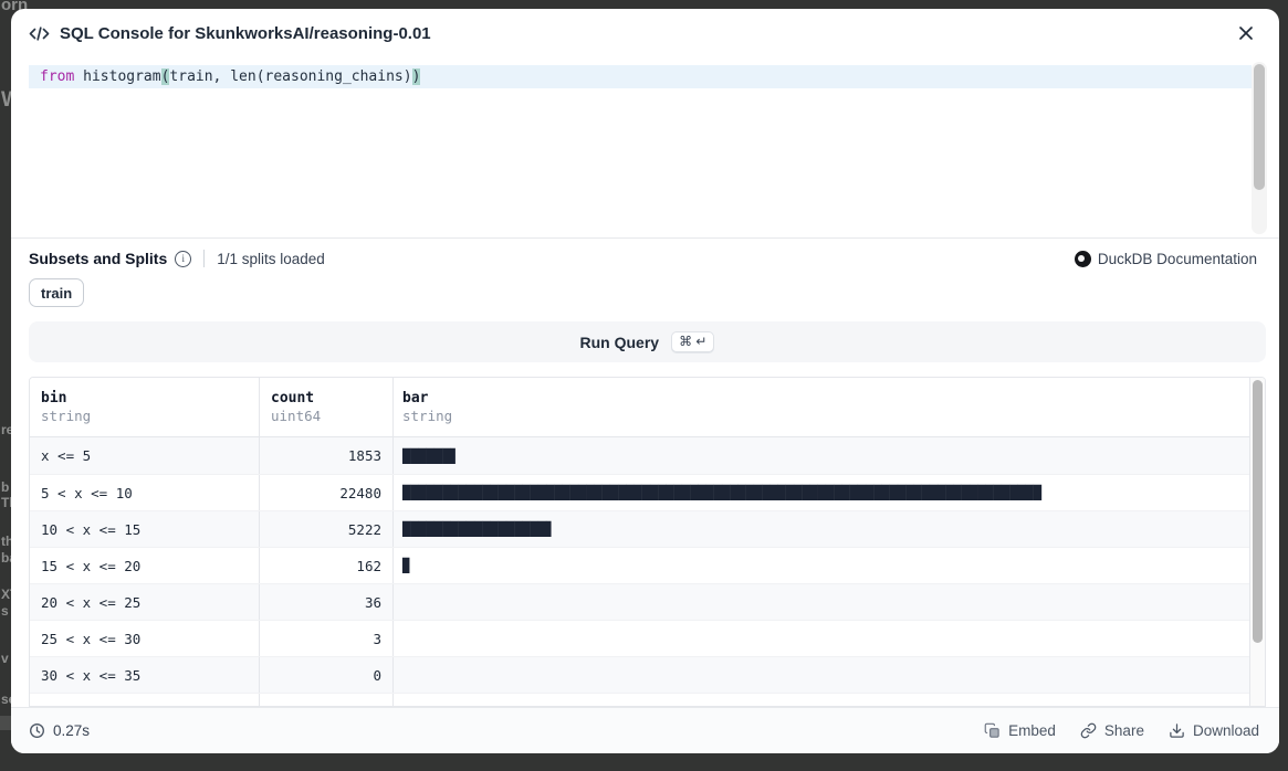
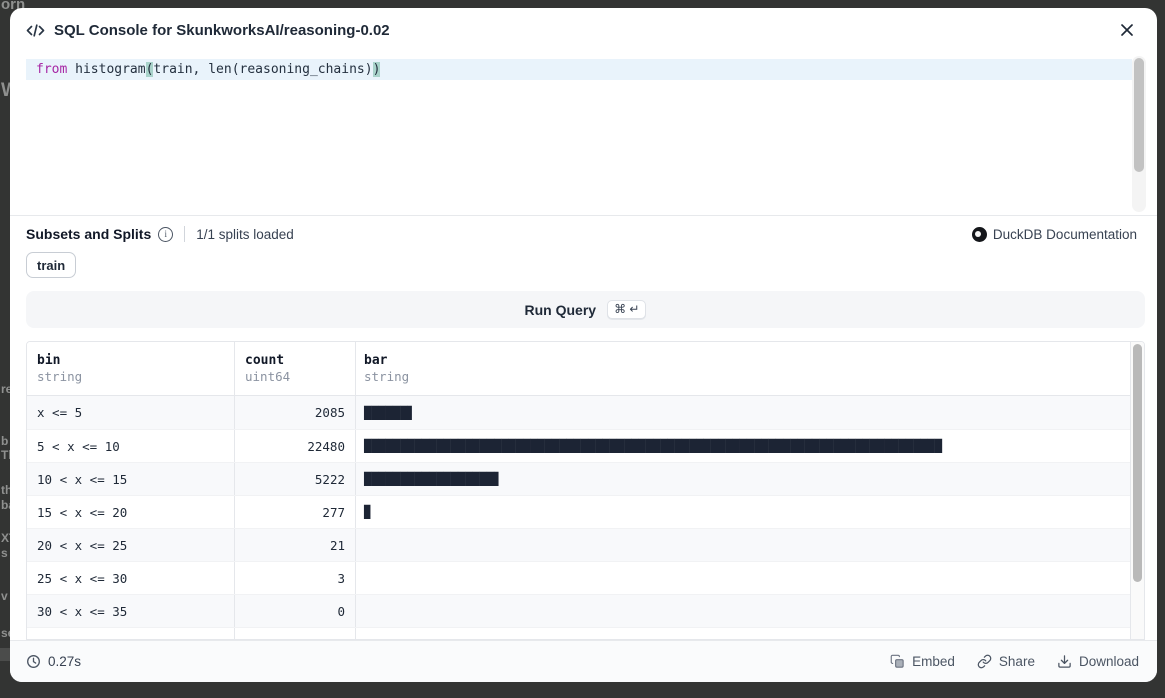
  orn
  re
  b
  s
  v
- SQL Console for SkunkworksAI/reasoning-0.01
+ SQL Console for SkunkworksAI/reasoning-0.02
  from
  histogram
  (
  train, len(reasoning_chains)
  )
  Subsets and Splits
  i
  1/1 splits loaded
  DuckDB Documentation
  train
  Run Query
  ⌘ ↵
  bin
  string
  count
  uint64
  bar
  string
  x <= 5
- 1853
+ 2085
  ██████▋
  5 < x <= 10
  22480
  ████████████████████████████████████████████████████████████████████████████████
  10 < x <= 15
  5222
  ██████████████████▋
  15 < x <= 20
- 162
+ 277
  ▉
  20 < x <= 25
- 36
+ 21
  25 < x <= 30
  3
  30 < x <= 35
  0
  0.27s
  Embed
  Share
  Download
